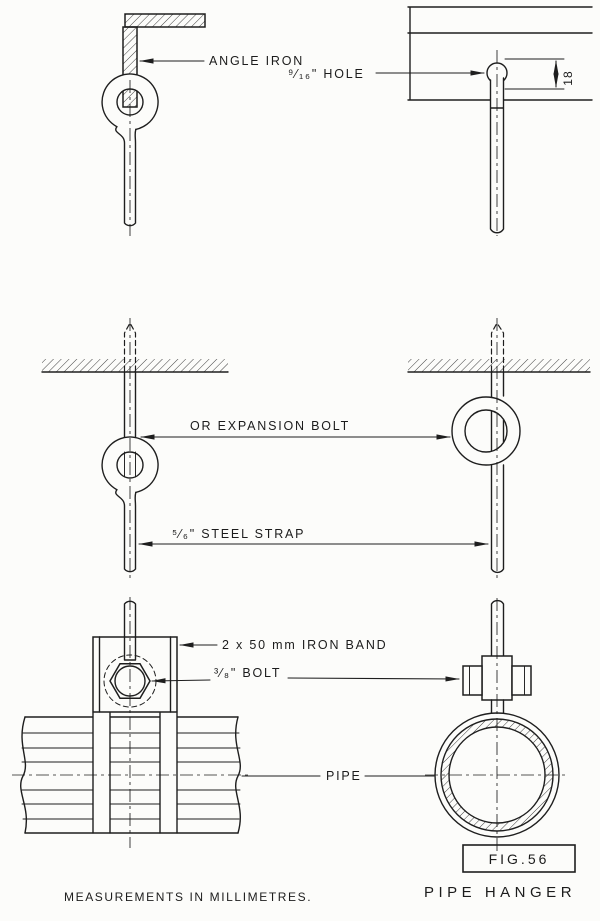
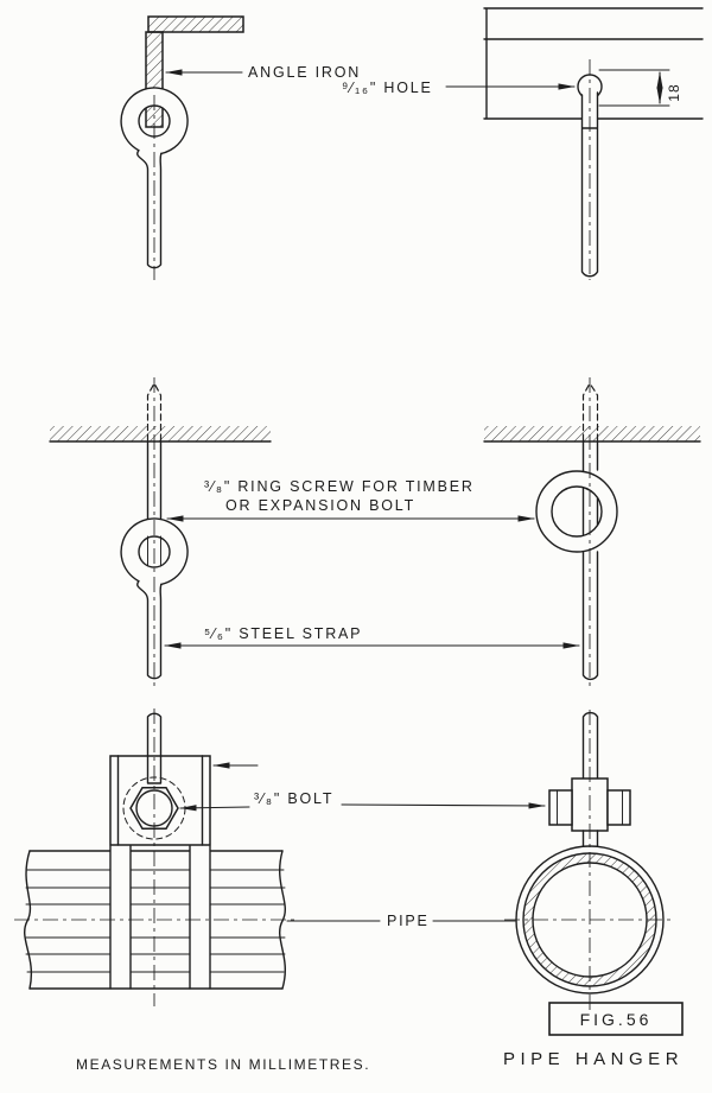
  ANGLE IRON
  ⁹⁄₁₆" HOLE
+ ³⁄₈" RING SCREW FOR TIMBER
  OR EXPANSION BOLT
  ⁵⁄₆" STEEL STRAP
- 2 x 50 mm IRON BAND
  ³⁄₈" BOLT
  PIPE
  FIG.56
  PIPE HANGER
  MEASUREMENTS IN MILLIMETRES.
